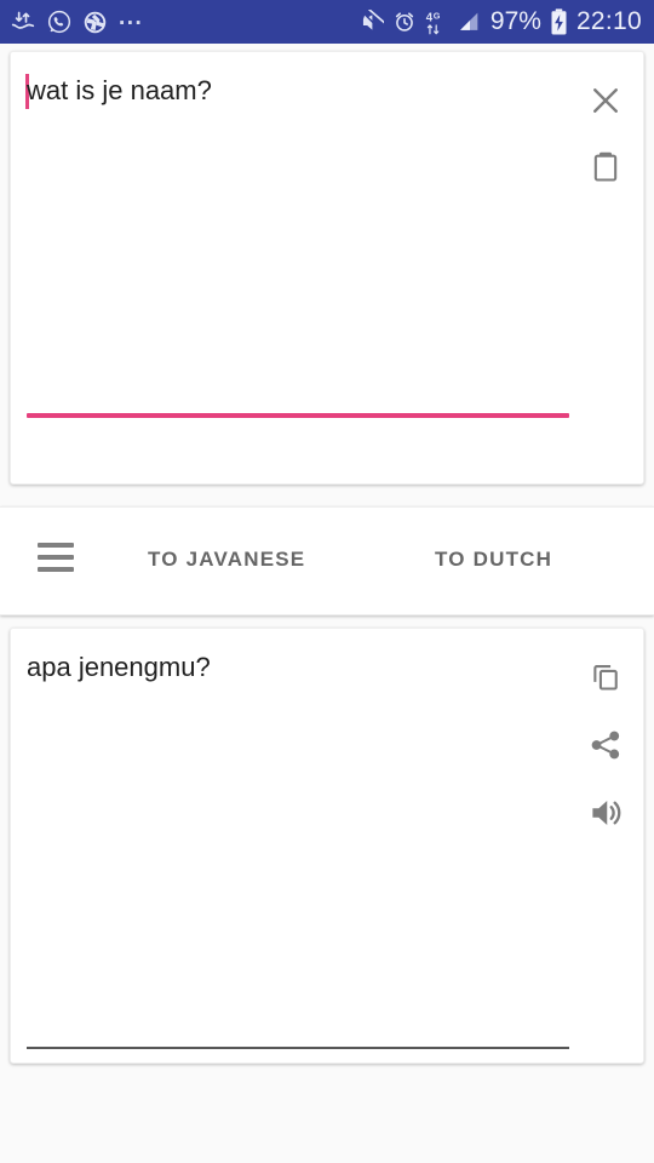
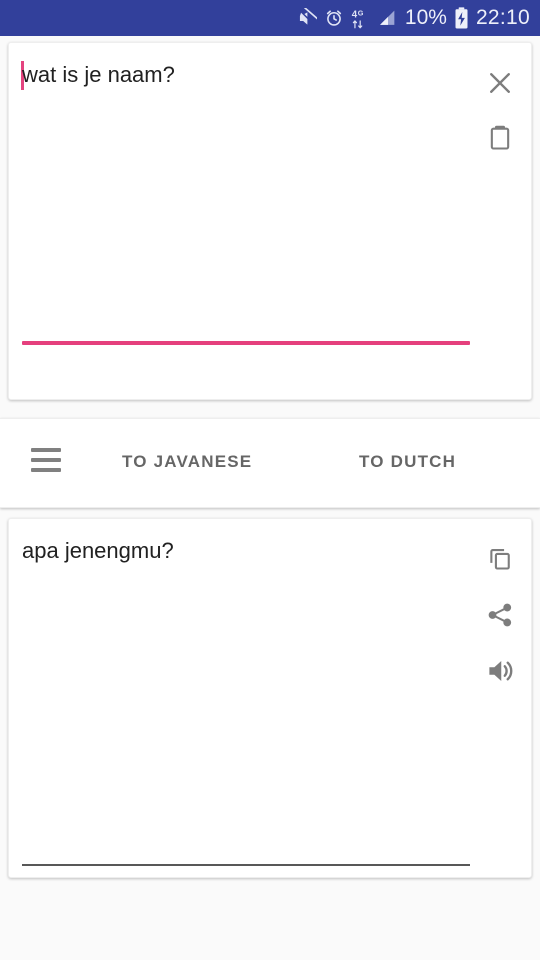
- ...
  4
  G
- 97%
+ 10%
  22:10
  wat is je naam?
  TO JAVANESE
  TO DUTCH
  apa jenengmu?
